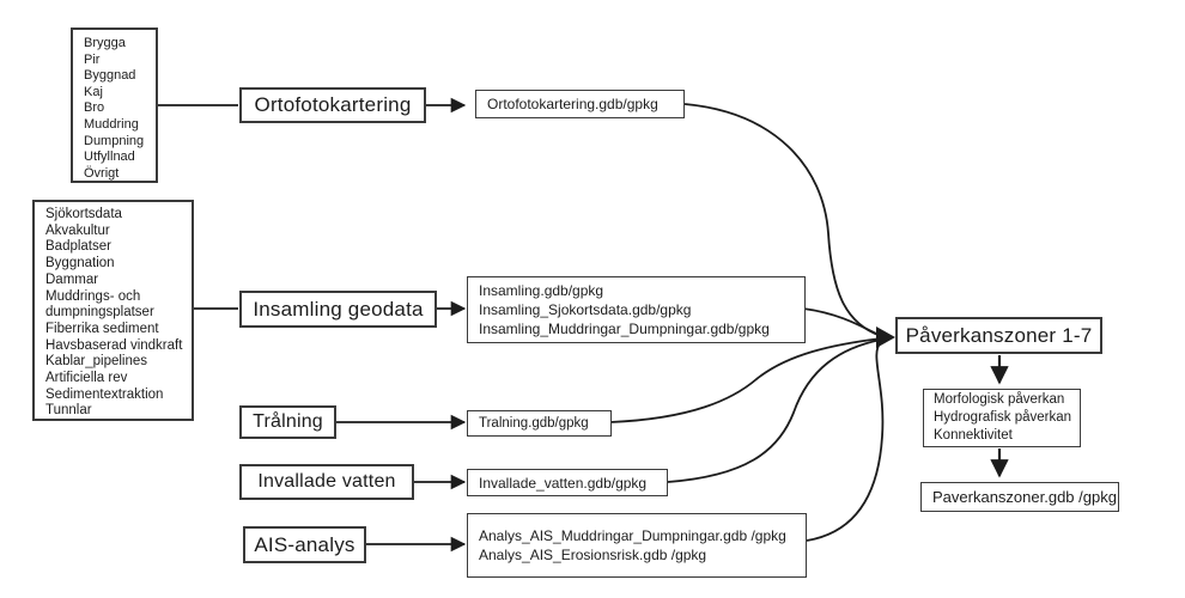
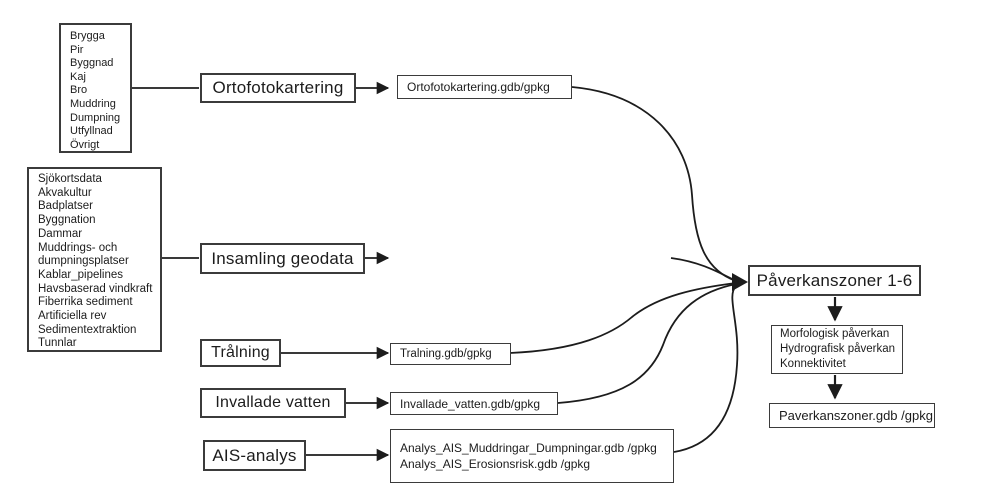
  Brygga
  Pir
  Byggnad
  Kaj
  Bro
  Muddring
  Dumpning
  Utfyllnad
  Övrigt
  Sjökortsdata
  Akvakultur
  Badplatser
  Byggnation
  Dammar
  Muddrings- och dumpningsplatser
- Fiberrika sediment
+ Kablar_pipelines
  Havsbaserad vindkraft
- Kablar_pipelines
+ Fiberrika sediment
  Artificiella rev
  Sedimentextraktion
  Tunnlar
  Ortofotokartering
  Insamling geodata
  Trålning
  Invallade vatten
  AIS-analys
  Ortofotokartering.gdb/gpkg
- Insamling.gdb/gpkg
- Insamling_Sjokortsdata.gdb/gpkg
- Insamling_Muddringar_Dumpningar.gdb/gpkg
  Tralning.gdb/gpkg
  Invallade_vatten.gdb/gpkg
  Analys_AIS_Muddringar_Dumpningar.gdb /gpkg
  Analys_AIS_Erosionsrisk.gdb /gpkg
- Påverkanszoner 1-7
+ Påverkanszoner 1-6
  Morfologisk påverkan
  Hydrografisk påverkan
  Konnektivitet
  Paverkanszoner.gdb /gpkg
